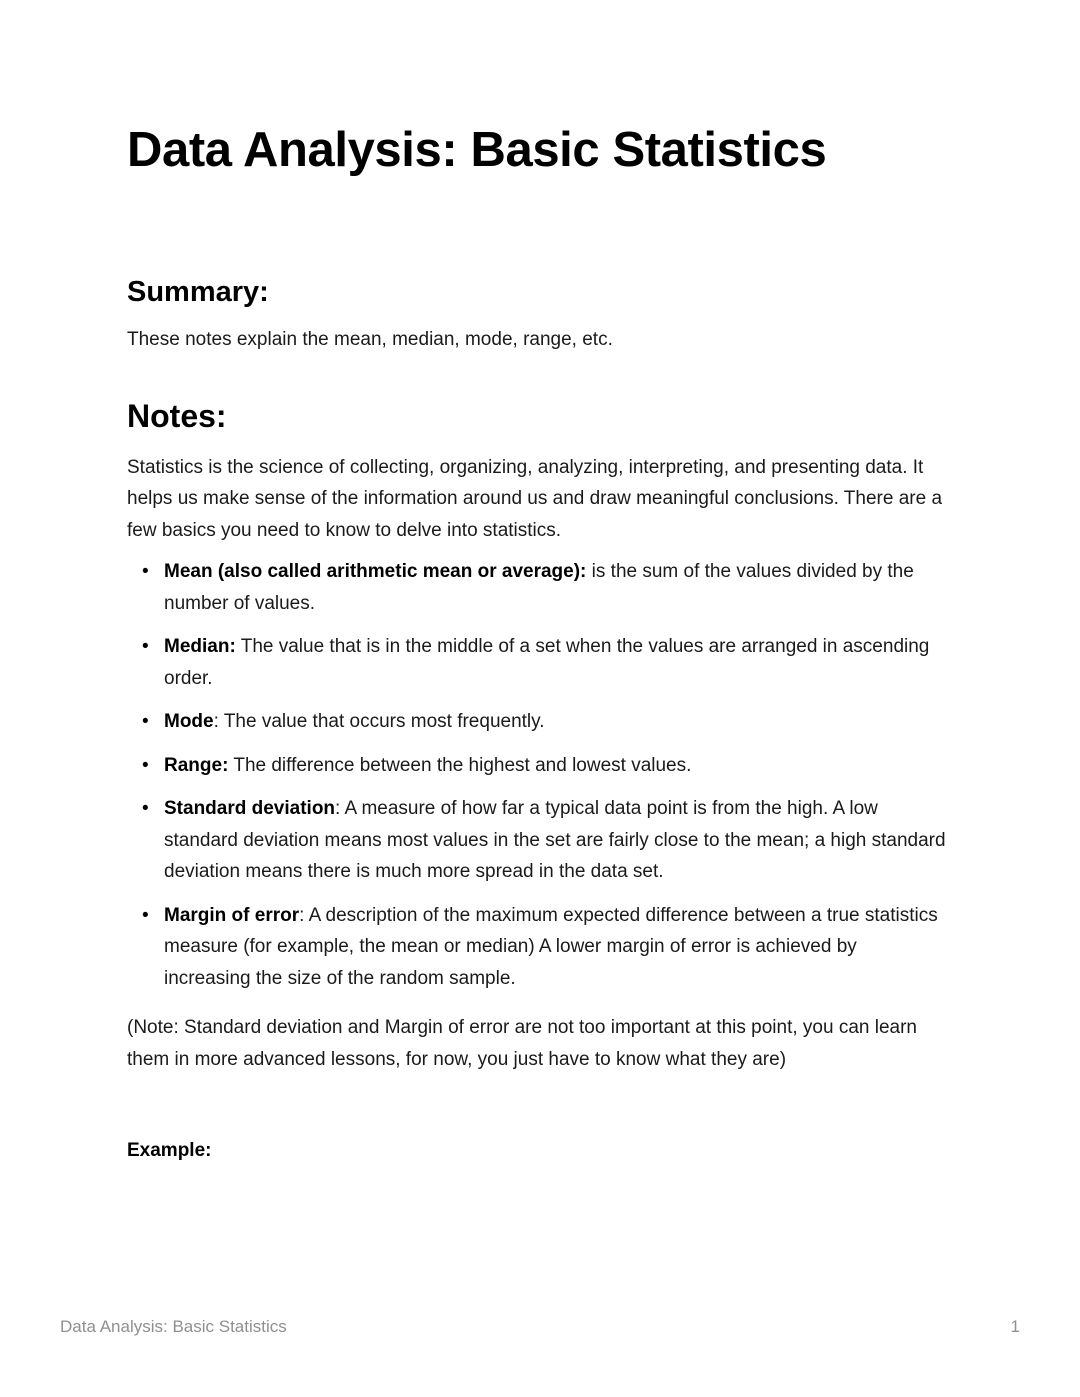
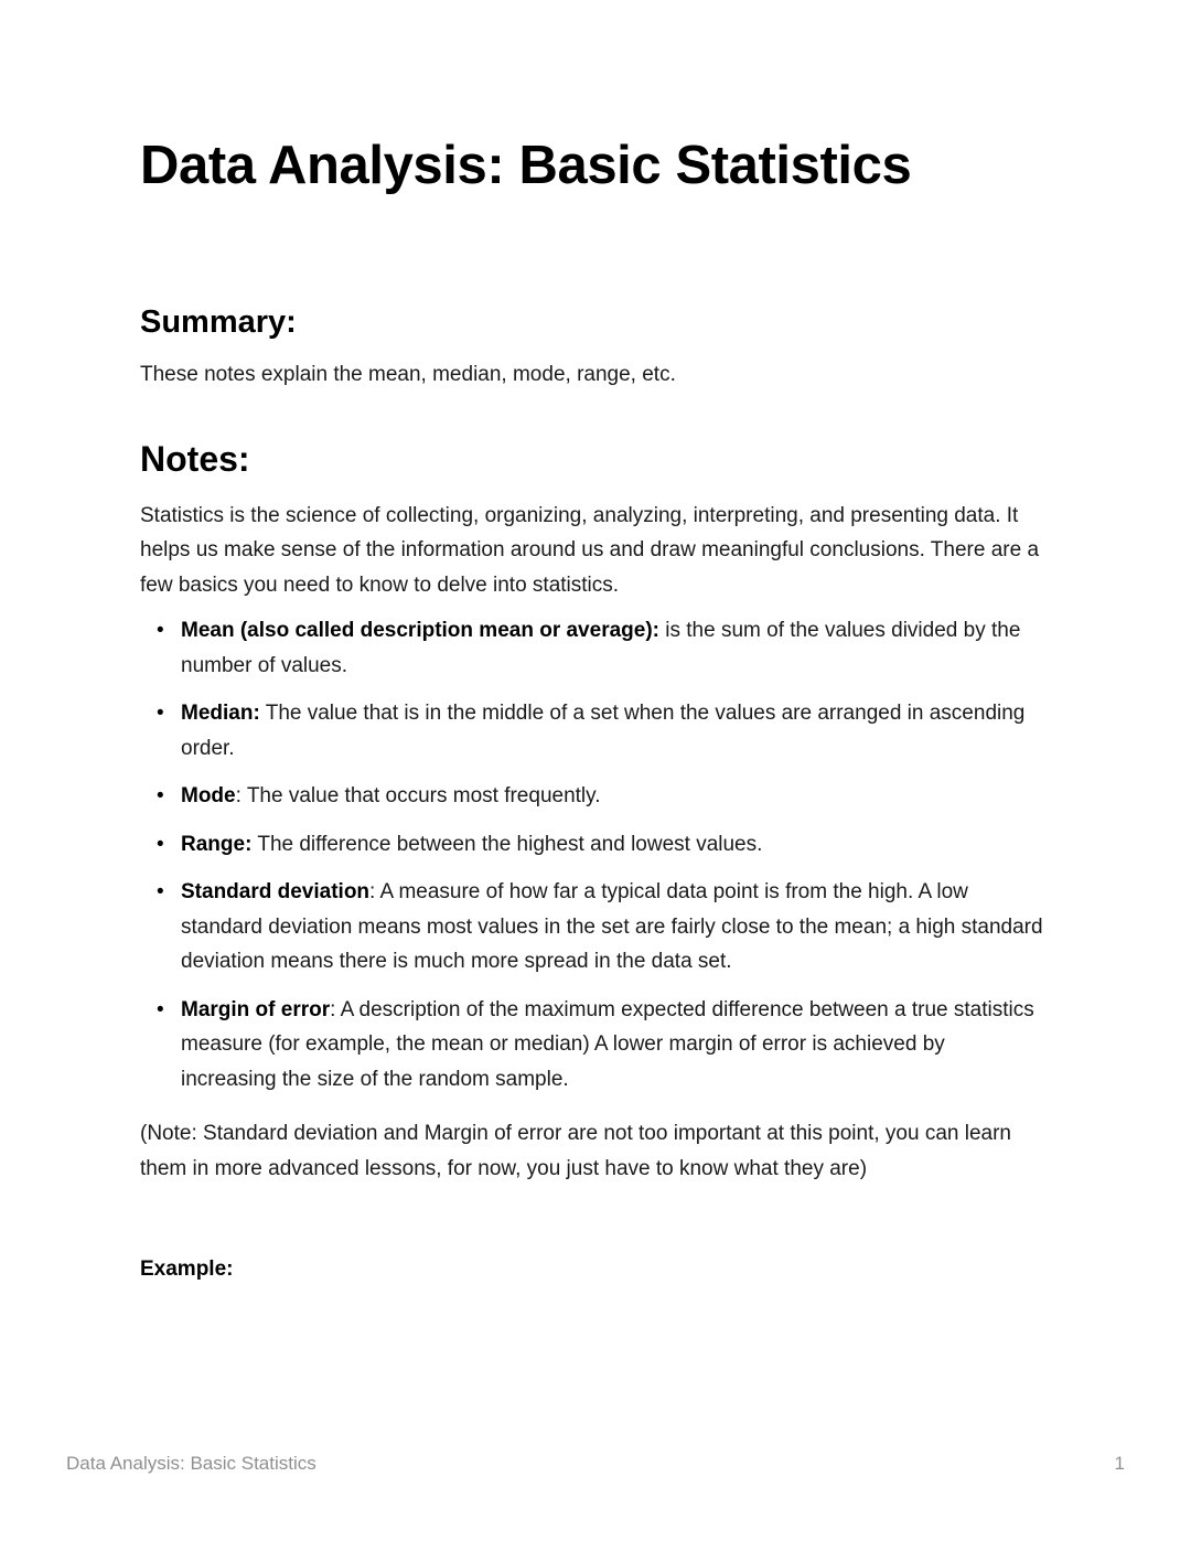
  Data Analysis: Basic Statistics
  Summary:
  These notes explain the mean, median, mode, range, etc.
  Notes:
  Statistics is the science of collecting, organizing, analyzing, interpreting, and presenting data. It helps us make sense of the information around us and draw meaningful conclusions. There are a few basics you need to know to delve into statistics.
  •
- Mean (also called arithmetic mean or average): is the sum of the values divided by the number of values.
+ Mean (also called description mean or average): is the sum of the values divided by the number of values.
  •
  Median: The value that is in the middle of a set when the values are arranged in ascending order.
  •
  Mode: The value that occurs most frequently.
  •
  Range: The difference between the highest and lowest values.
  •
  Standard deviation: A measure of how far a typical data point is from the high. A low standard deviation means most values in the set are fairly close to the mean; a high standard deviation means there is much more spread in the data set.
  •
  Margin of error: A description of the maximum expected difference between a true statistics measure (for example, the mean or median) A lower margin of error is achieved by increasing the size of the random sample.
  (Note: Standard deviation and Margin of error are not too important at this point, you can learn them in more advanced lessons, for now, you just have to know what they are)
  Example:
  Data Analysis: Basic Statistics
  1
